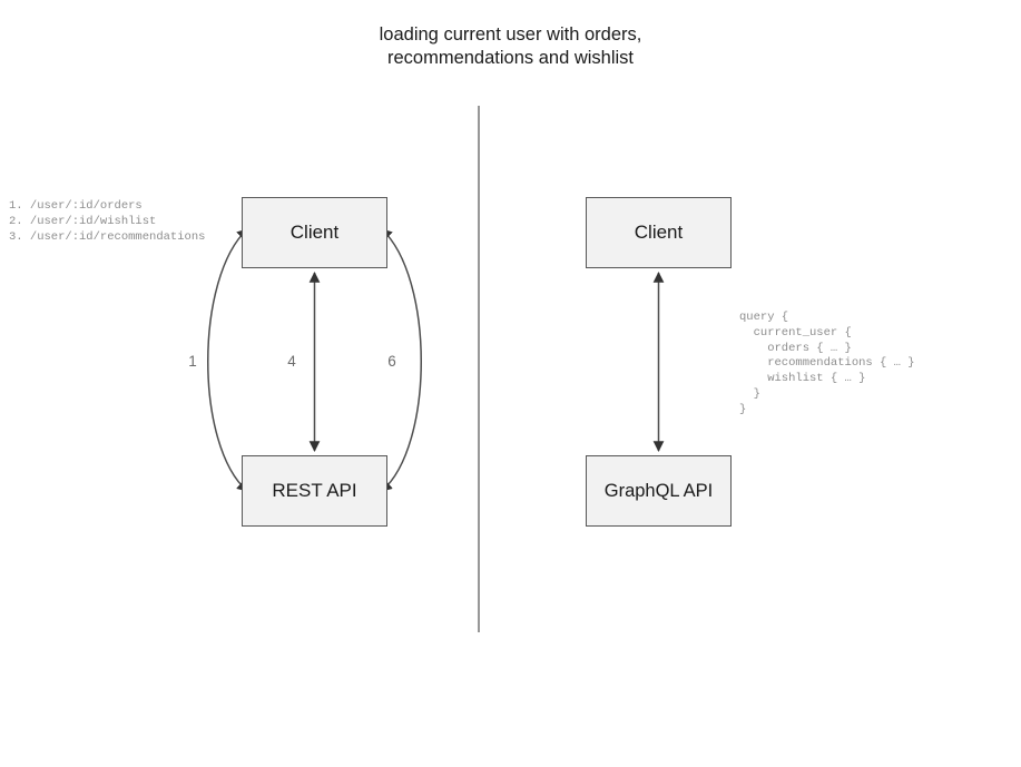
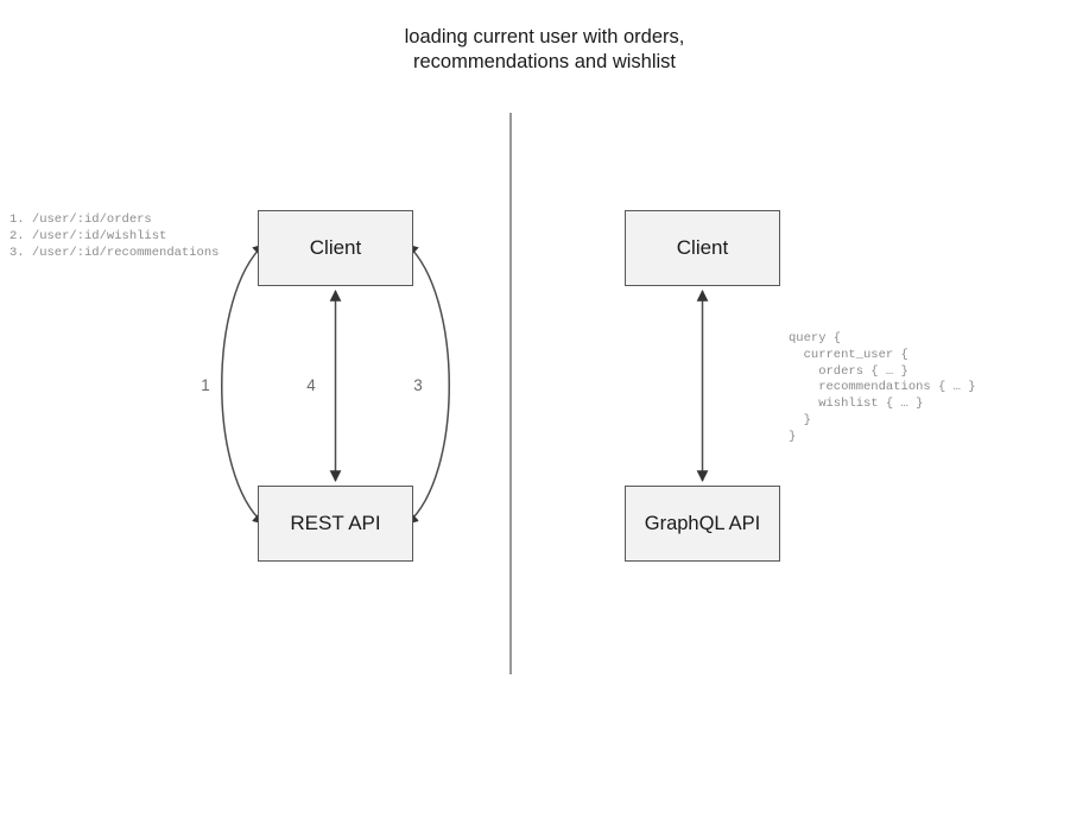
  loading current user with orders,
  recommendations and wishlist
  Client
  REST API
  1. /user/:id/orders
  2. /user/:id/wishlist
  3. /user/:id/recommendations
  1
  4
- 6
+ 3
  Client
  GraphQL API
  query {
  current_user {
  orders { … }
  recommendations { … }
  wishlist { … }
  }
  }
